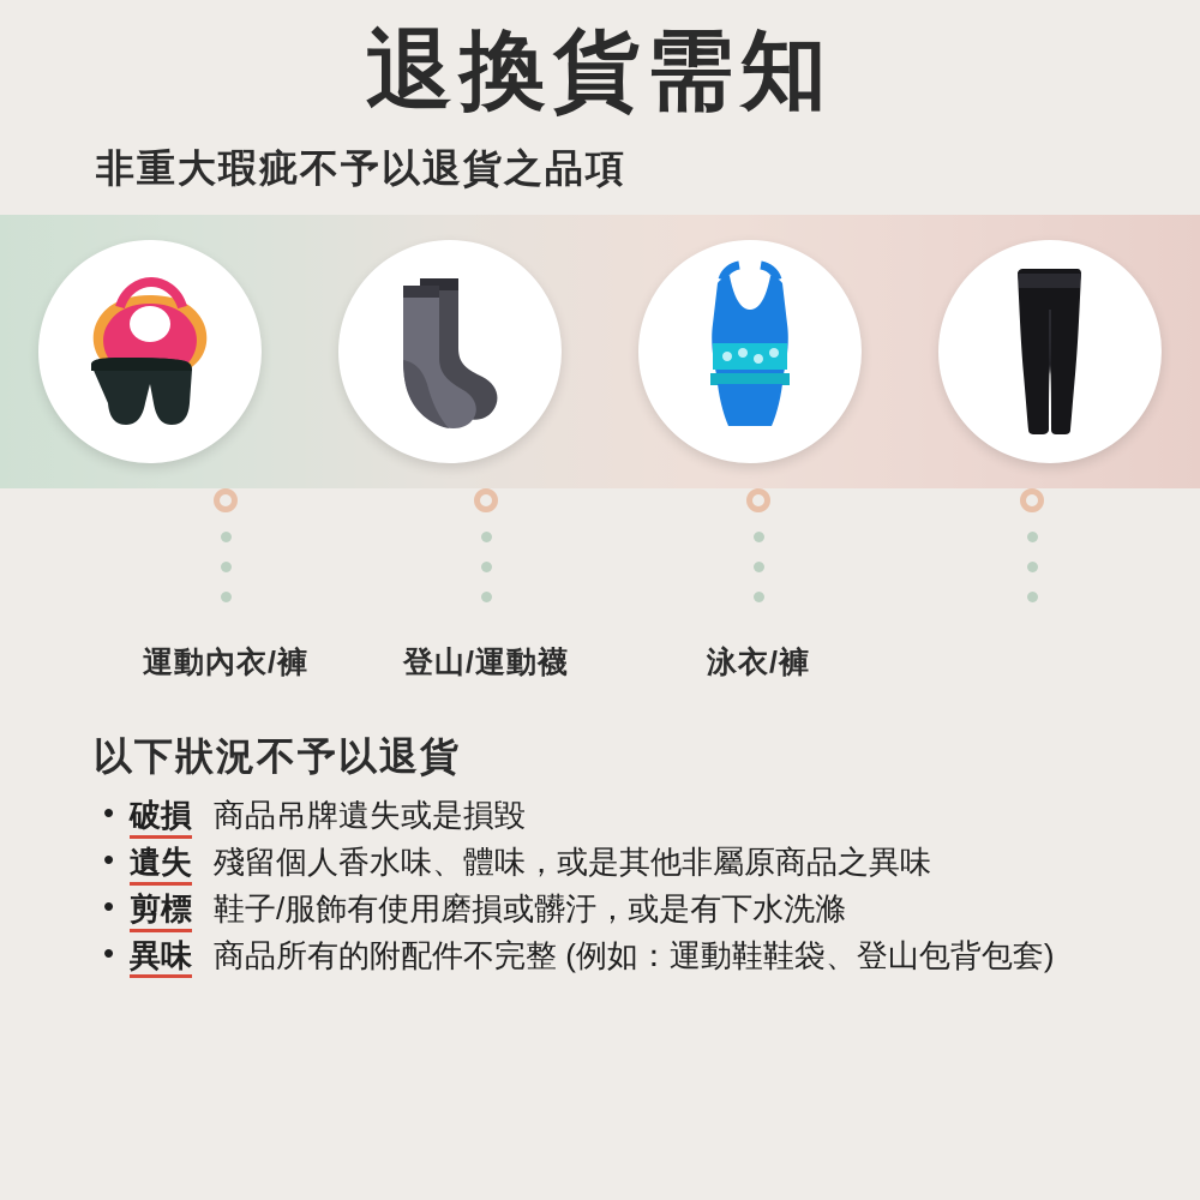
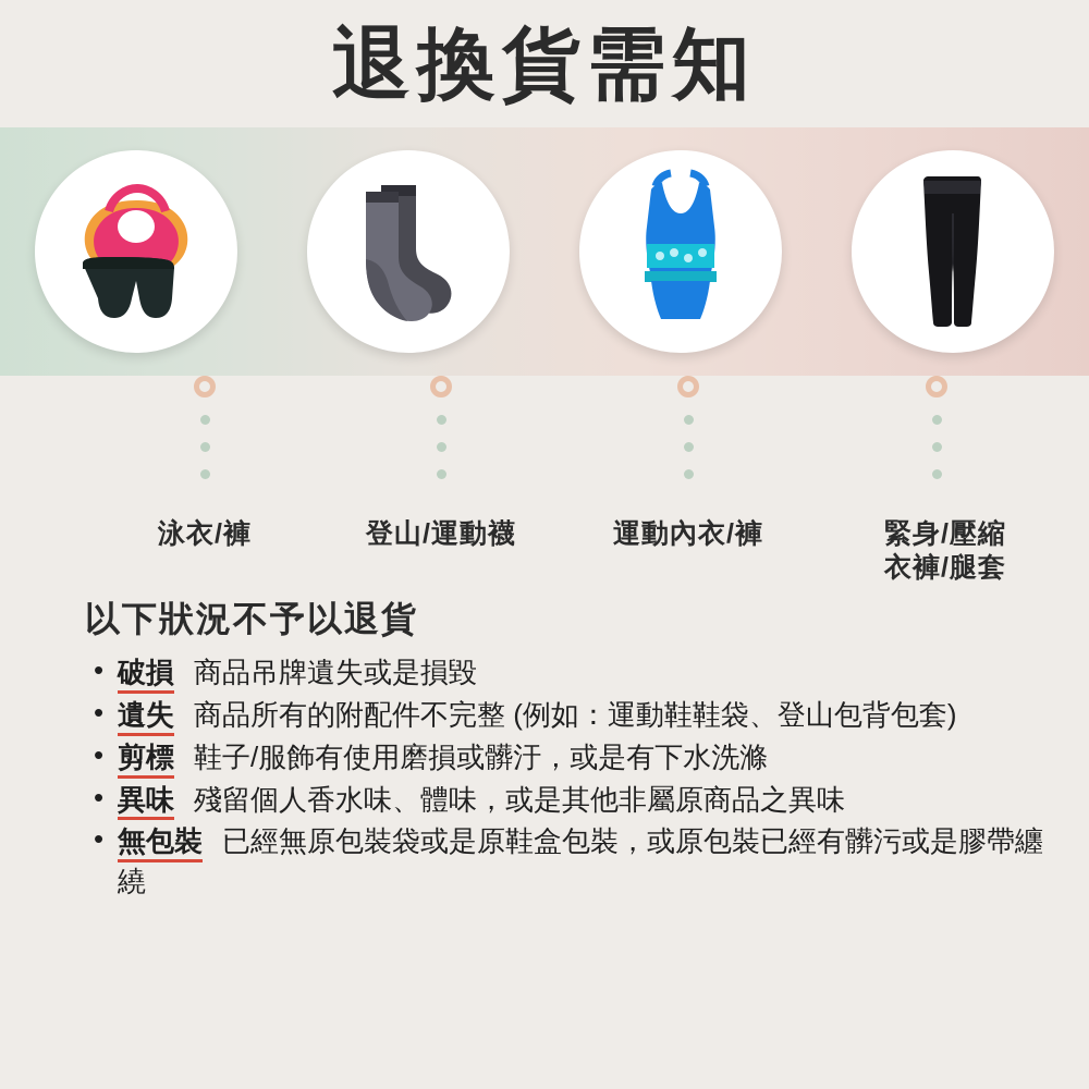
  退換貨需知
- 非重大瑕疵不予以退貨之品項
- 運動內衣/褲
+ 泳衣/褲
  登山/運動襪
- 泳衣/褲
+ 運動內衣/褲
+ 緊身/壓縮
+ 衣褲/腿套
  以下狀況不予以退貨
  破損 商品吊牌遺失或是損毀
- 遺失 殘留個人香水味、體味，或是其他非屬原商品之異味
+ 遺失 商品所有的附配件不完整 (例如：運動鞋鞋袋、登山包背包套)
  剪標 鞋子/服飾有使用磨損或髒汙，或是有下水洗滌
- 異味 商品所有的附配件不完整 (例如：運動鞋鞋袋、登山包背包套)
+ 異味 殘留個人香水味、體味，或是其他非屬原商品之異味
+ 無包裝 已經無原包裝袋或是原鞋盒包裝，或原包裝已經有髒污或是膠帶纏繞
